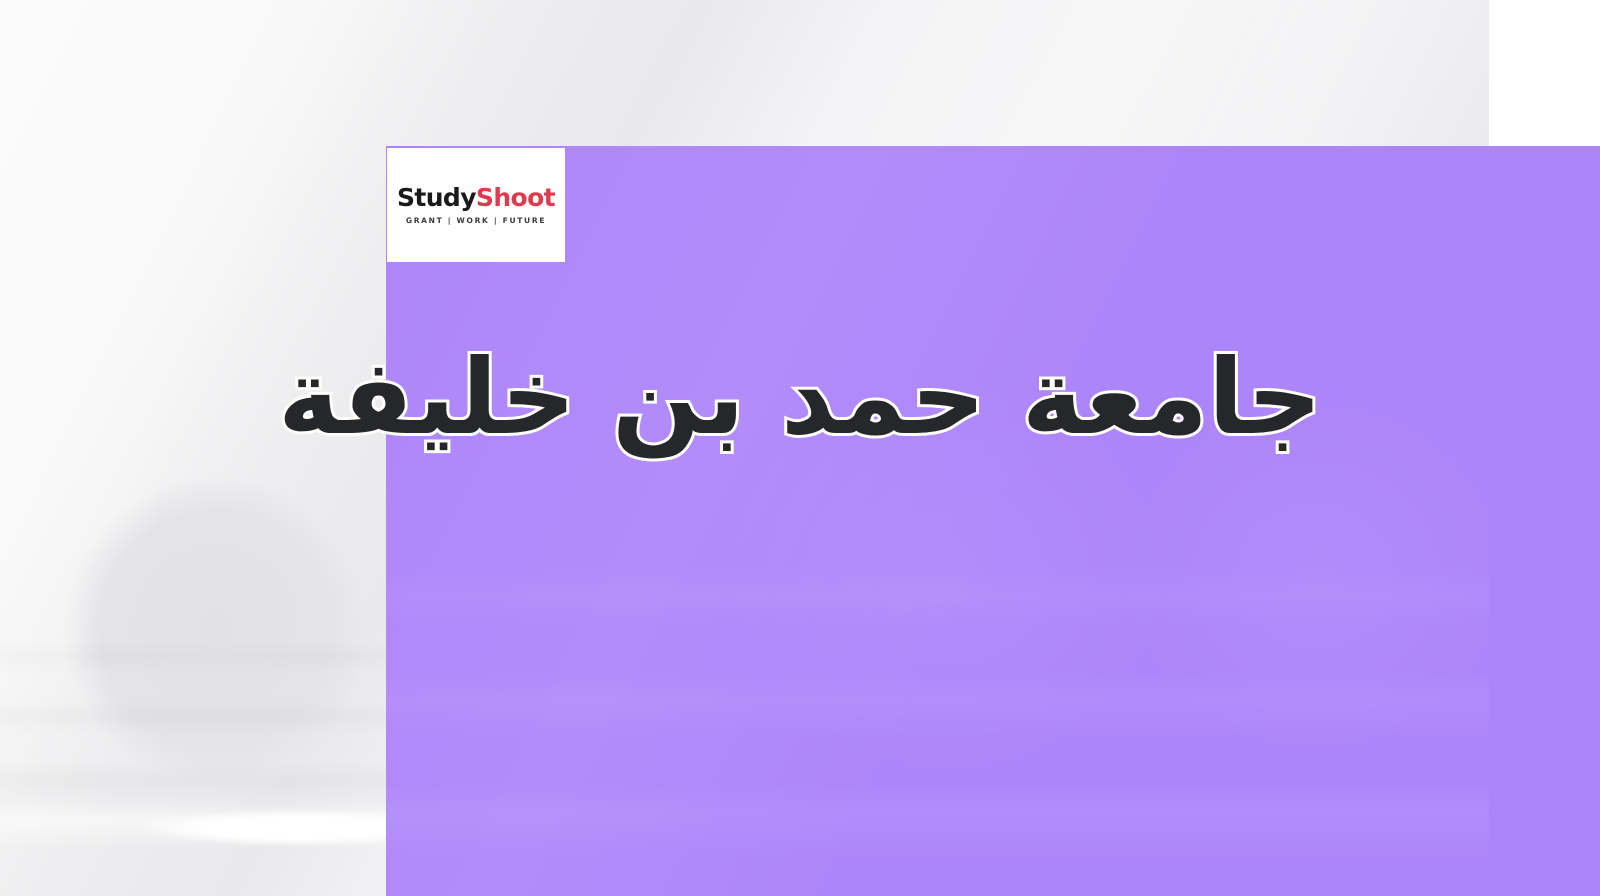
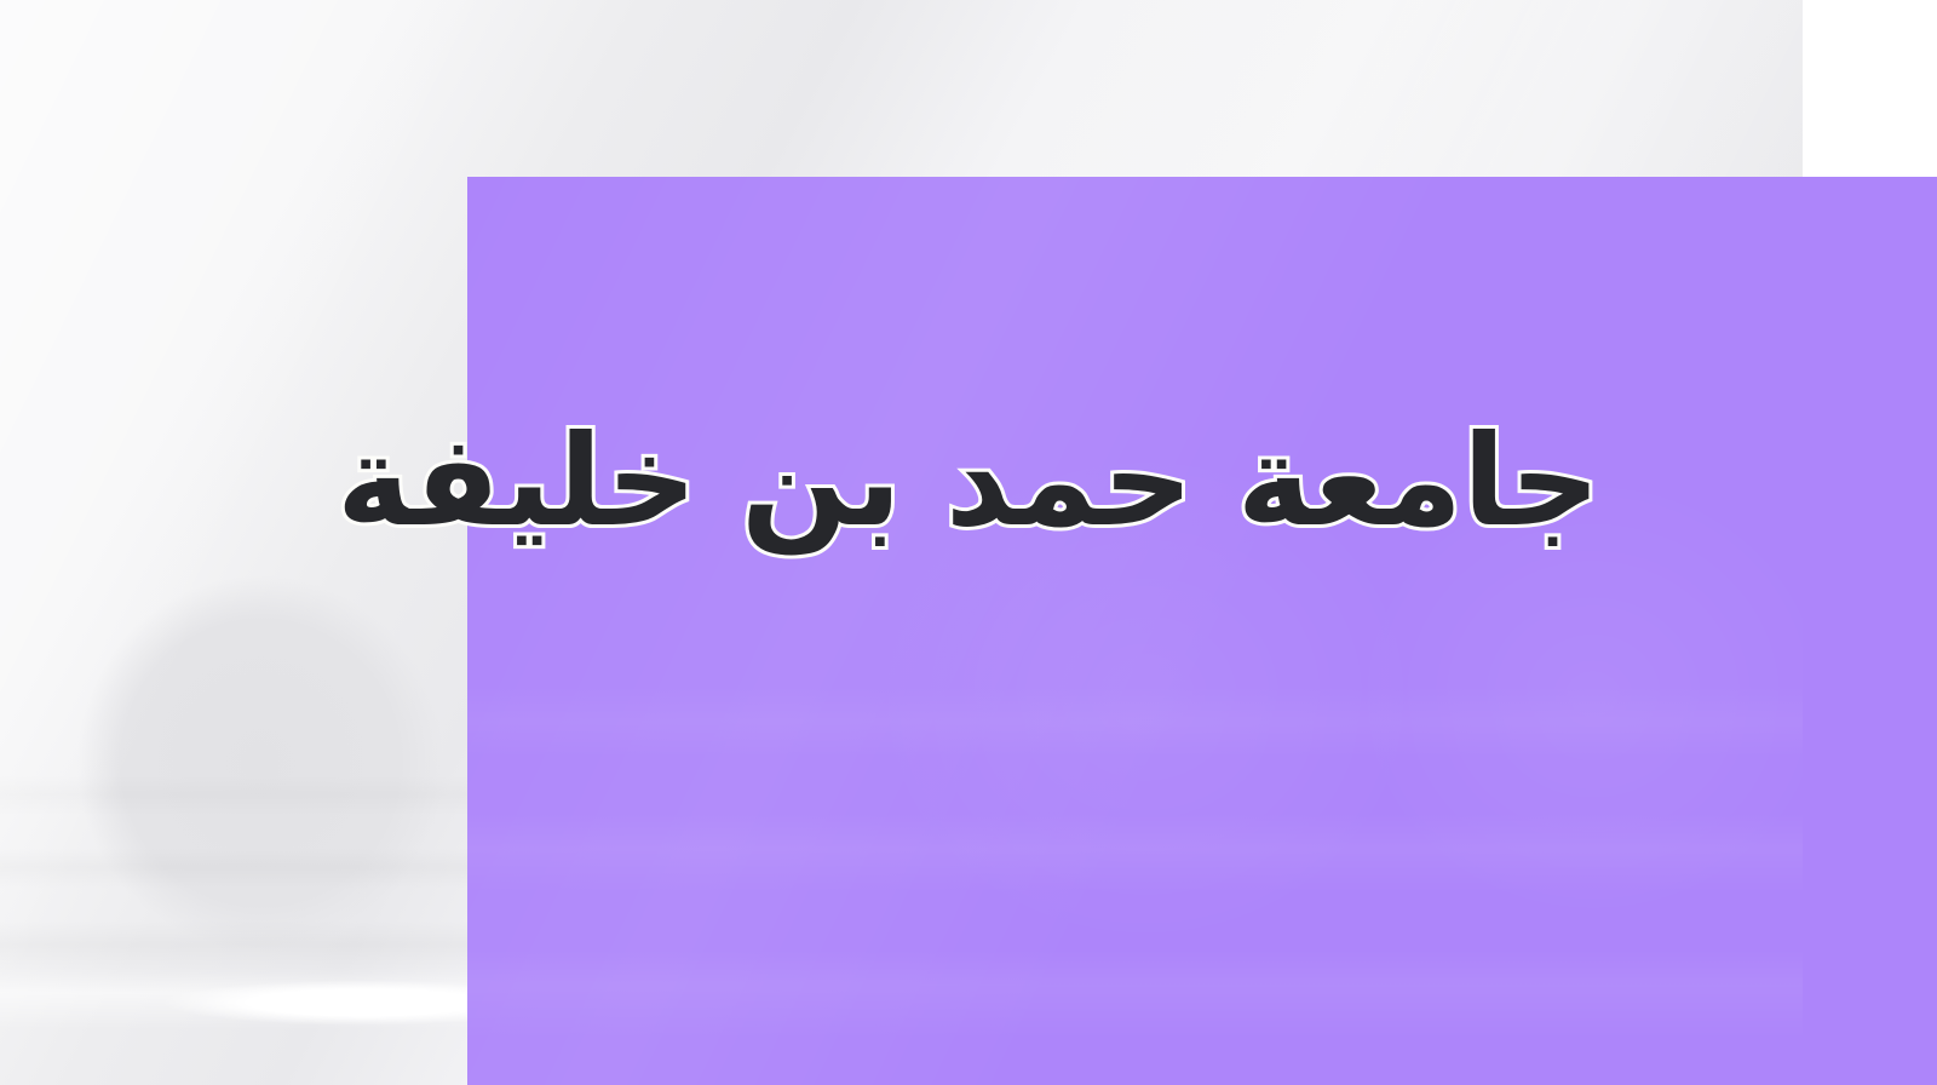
- StudyShoot
- GRANT | WORK | FUTURE
  جامعة حمد بن خليفة
